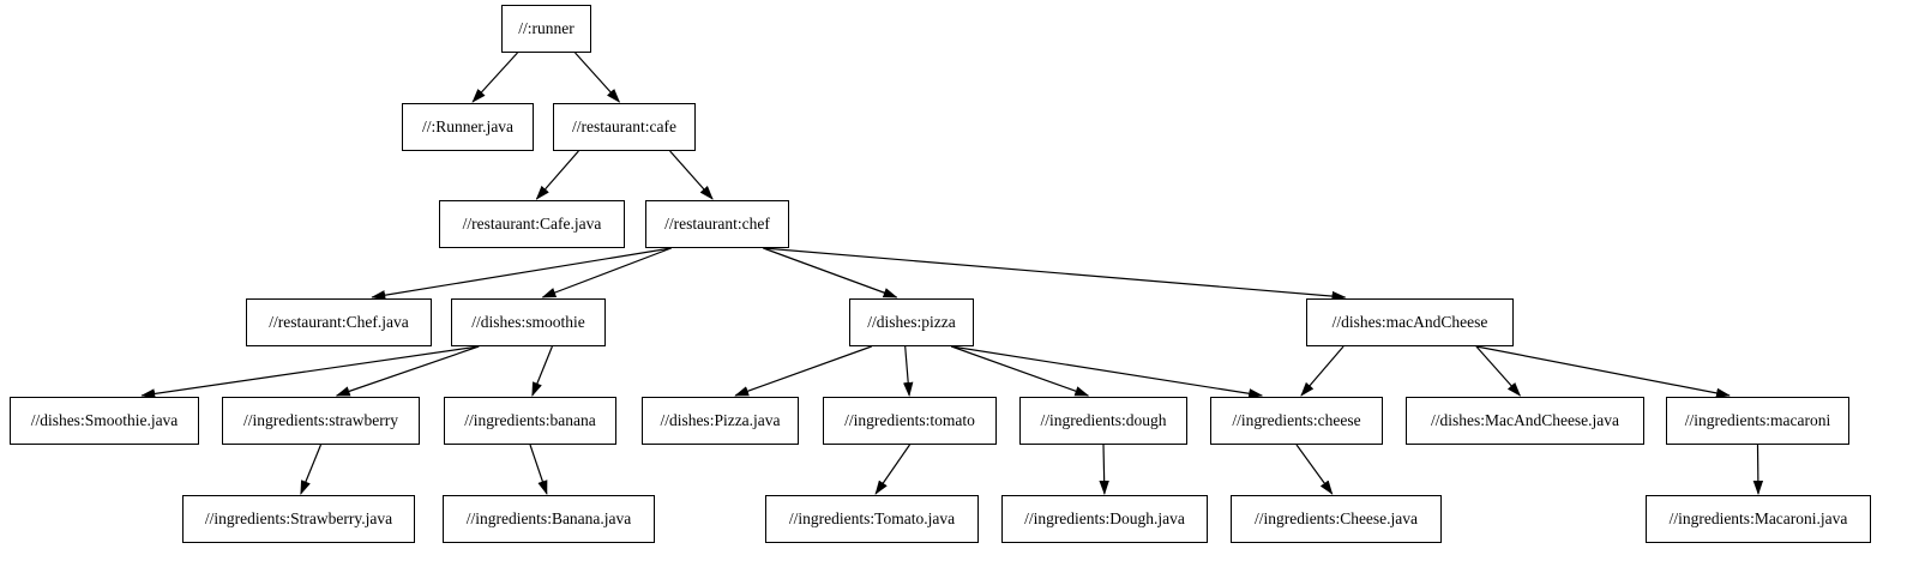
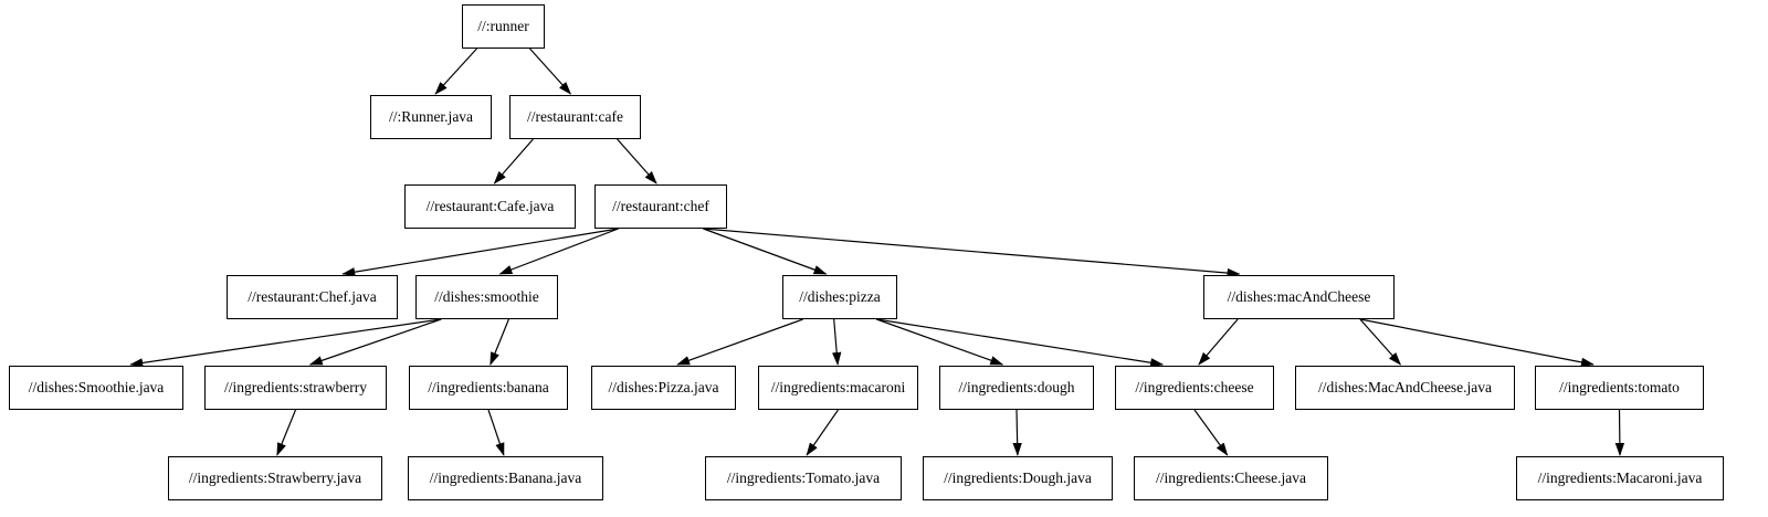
  //:runner
  //:Runner.java
  //restaurant:cafe
  //restaurant:Cafe.java
  //restaurant:chef
  //restaurant:Chef.java
  //dishes:smoothie
  //dishes:pizza
  //dishes:macAndCheese
  //dishes:Smoothie.java
  //ingredients:strawberry
  //ingredients:banana
  //dishes:Pizza.java
- //ingredients:tomato
+ //ingredients:macaroni
  //ingredients:dough
  //ingredients:cheese
  //dishes:MacAndCheese.java
- //ingredients:macaroni
+ //ingredients:tomato
  //ingredients:Strawberry.java
  //ingredients:Banana.java
  //ingredients:Tomato.java
  //ingredients:Dough.java
  //ingredients:Cheese.java
  //ingredients:Macaroni.java
